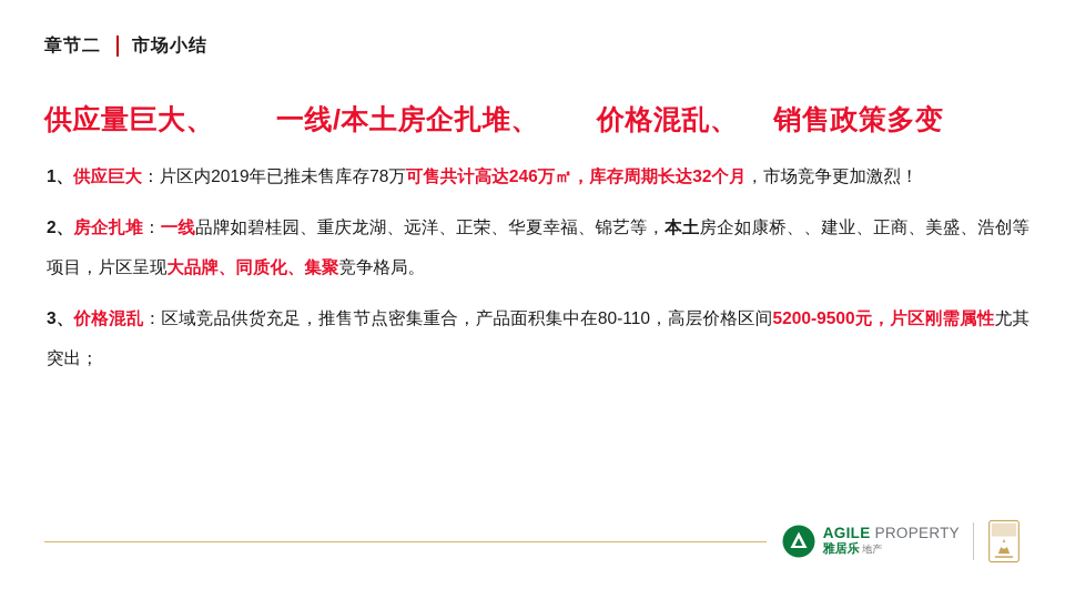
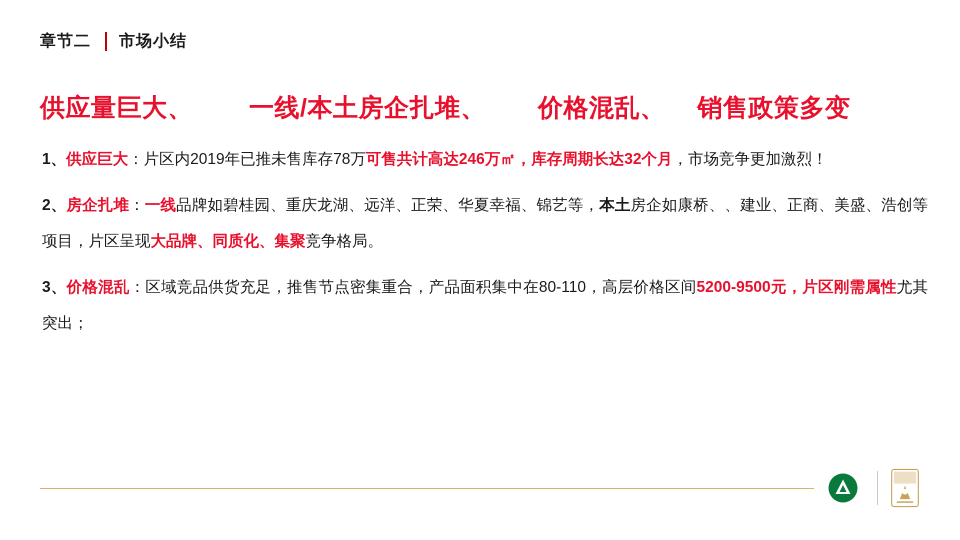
  章节二
  市场小结
  供应量巨大、
  一线/本土房企扎堆、
  价格混乱、
  销售政策多变
  1、供应巨大：片区内2019年已推未售库存78万可售共计高达246万㎡，库存周期长达32个月，市场竞争更加激烈！
  2、房企扎堆：一线品牌如碧桂园、重庆龙湖、远洋、正荣、华夏幸福、锦艺等，本土房企如康桥、、建业、正商、美盛、浩创等项目，片区呈现大品牌、同质化、集聚竞争格局。
  3、价格混乱：区域竞品供货充足，推售节点密集重合，产品面积集中在80-110，高层价格区间5200-9500元，片区刚需属性尤其突出；
- AGILE PROPERTY
- 雅居乐 地产
